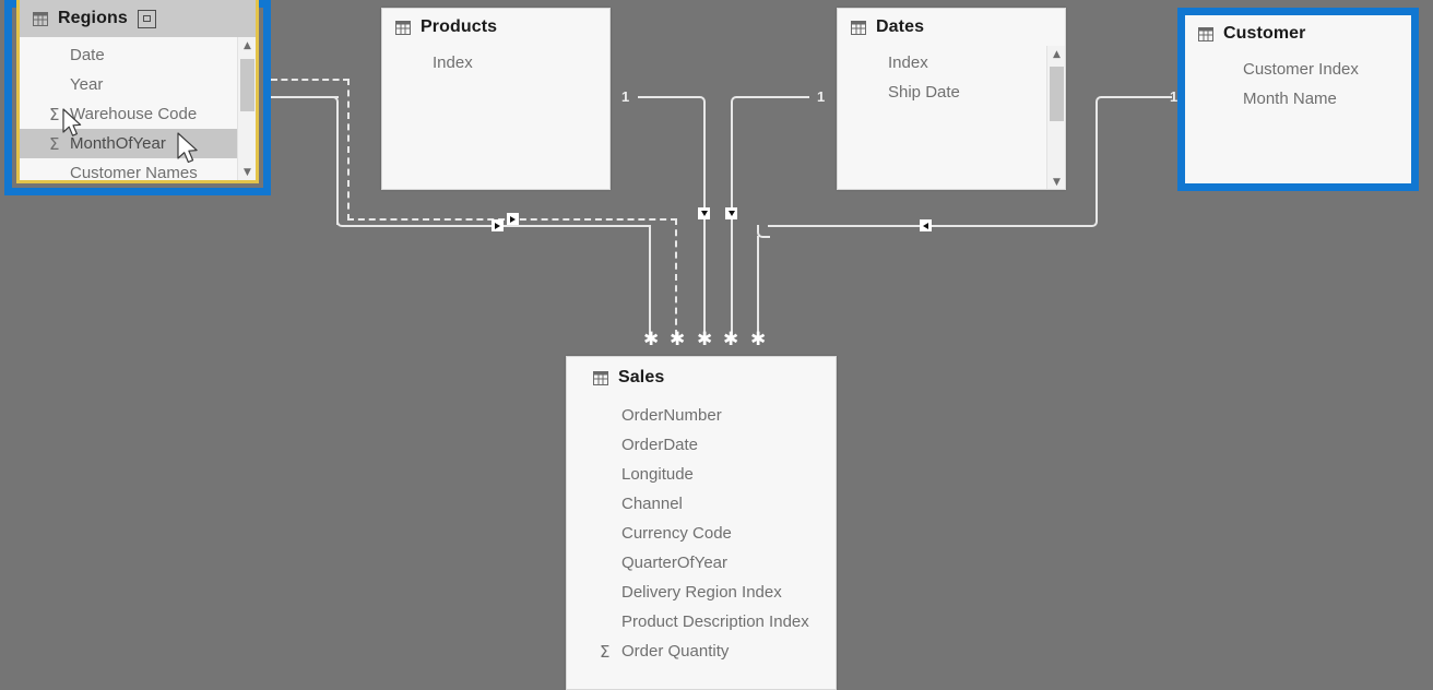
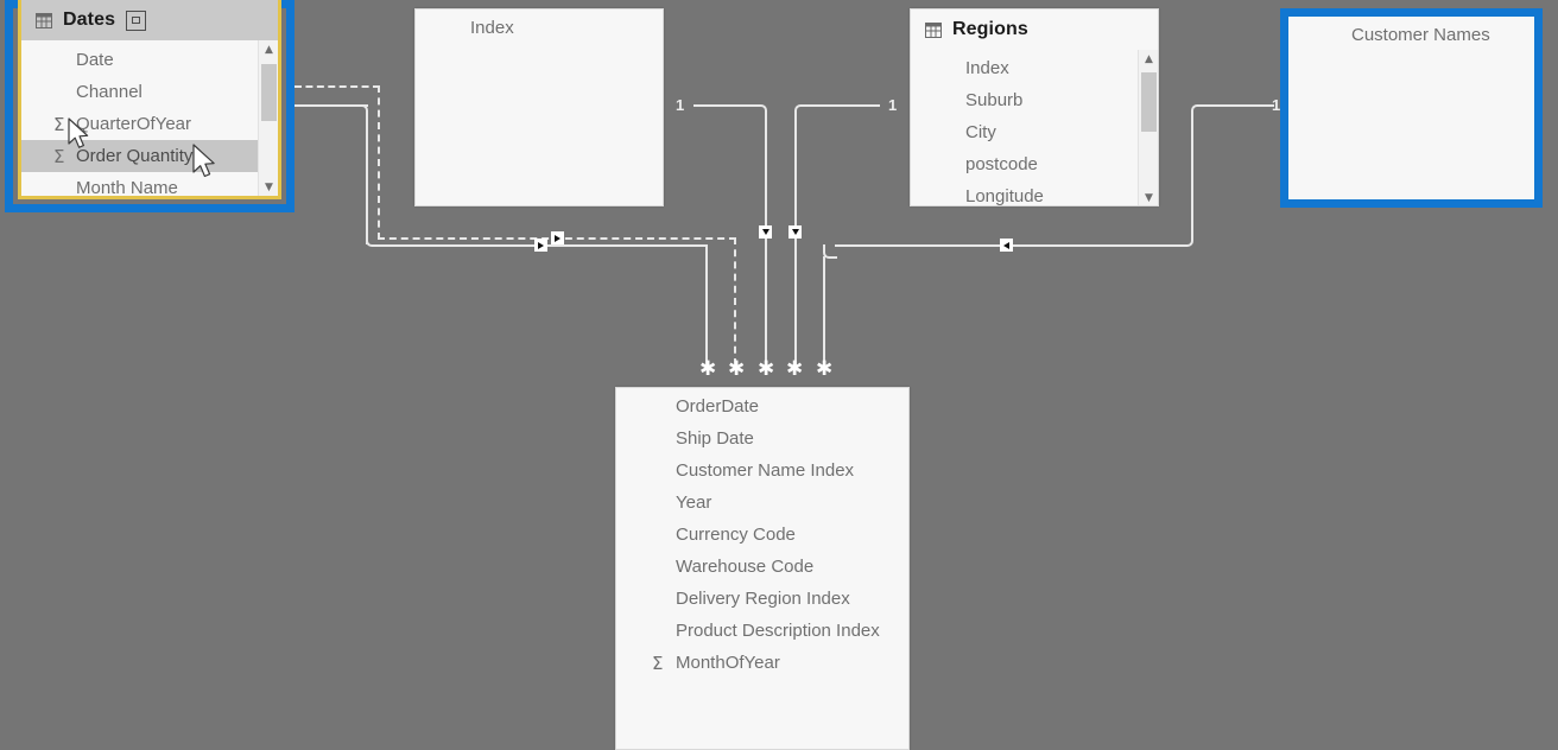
  1
  1
  1
  ✱
  ✱
  ✱
  ✱
  ✱
- Regions
+ Dates
  Date
- Year
+ Channel
  Σ
- Warehouse Code
+ QuarterOfYear
  Σ
- MonthOfYear
+ Order Quantity
- Customer Names
+ Month Name
  ▲
  ▼
- Products
  Index
- Dates
+ Regions
  Index
+ Suburb
+ City
+ postcode
- Ship Date
+ Longitude
  ▲
  ▼
- Customer
- Customer Index
- Month Name
+ Customer Names
- Sales
- OrderNumber
  OrderDate
- Longitude
+ Ship Date
+ Customer Name Index
- Channel
+ Year
  Currency Code
- QuarterOfYear
+ Warehouse Code
  Delivery Region Index
  Product Description Index
  Σ
- Order Quantity
+ MonthOfYear
